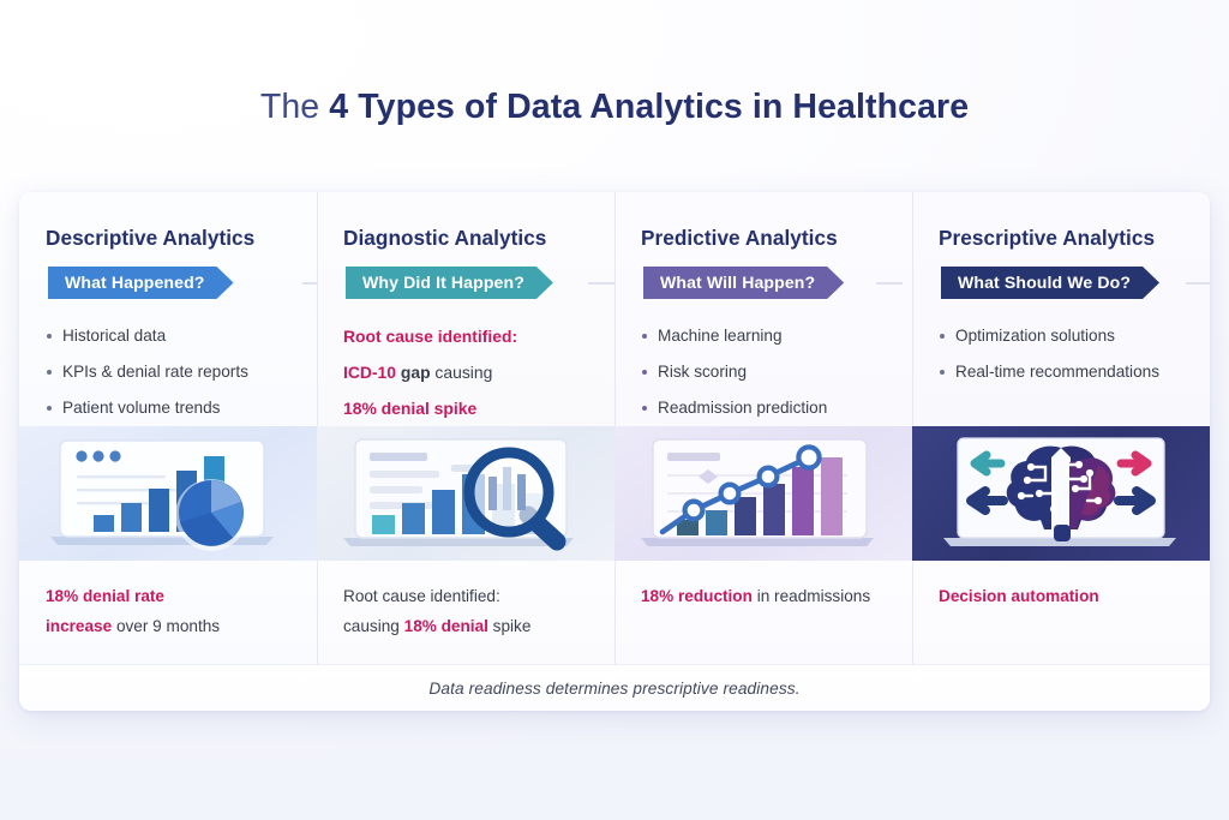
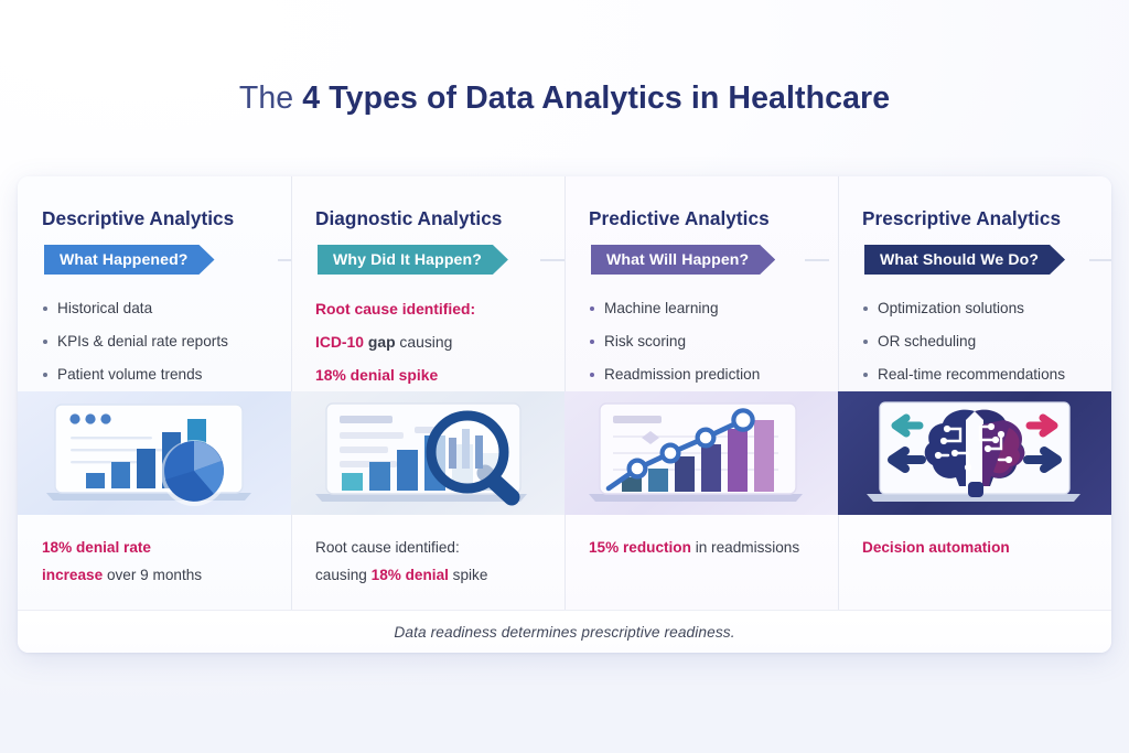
  The 4 Types of Data Analytics in Healthcare
  Descriptive Analytics
  What Happened?
  Historical data
  KPIs & denial rate reports
  Patient volume trends
  18% denial rate
  increase over 9 months
  Diagnostic Analytics
  Why Did It Happen?
  Root cause identified:
  ICD-10 gap causing
  18% denial spike
  Root cause identified:
  causing 18% denial spike
  Predictive Analytics
  What Will Happen?
  Machine learning
  Risk scoring
  Readmission prediction
- 18% reduction in readmissions
+ 15% reduction in readmissions
  Prescriptive Analytics
  What Should We Do?
  Optimization solutions
+ OR scheduling
  Real-time recommendations
  Decision automation
  Data readiness determines prescriptive readiness.
